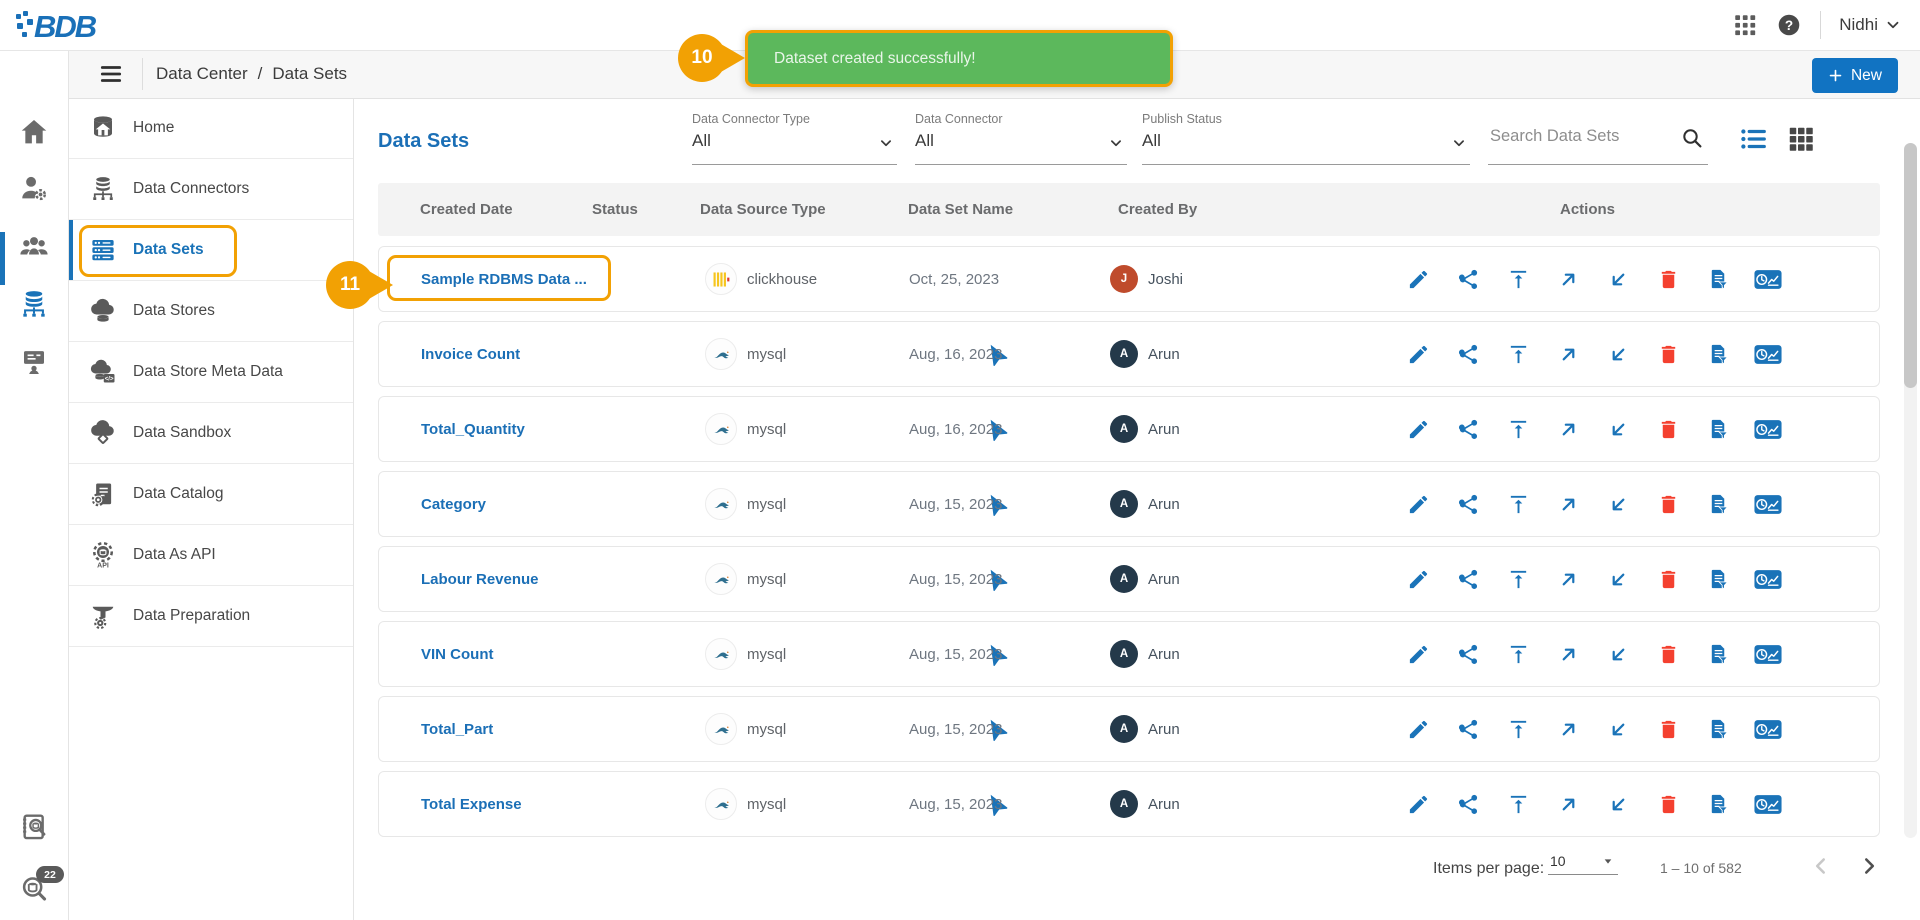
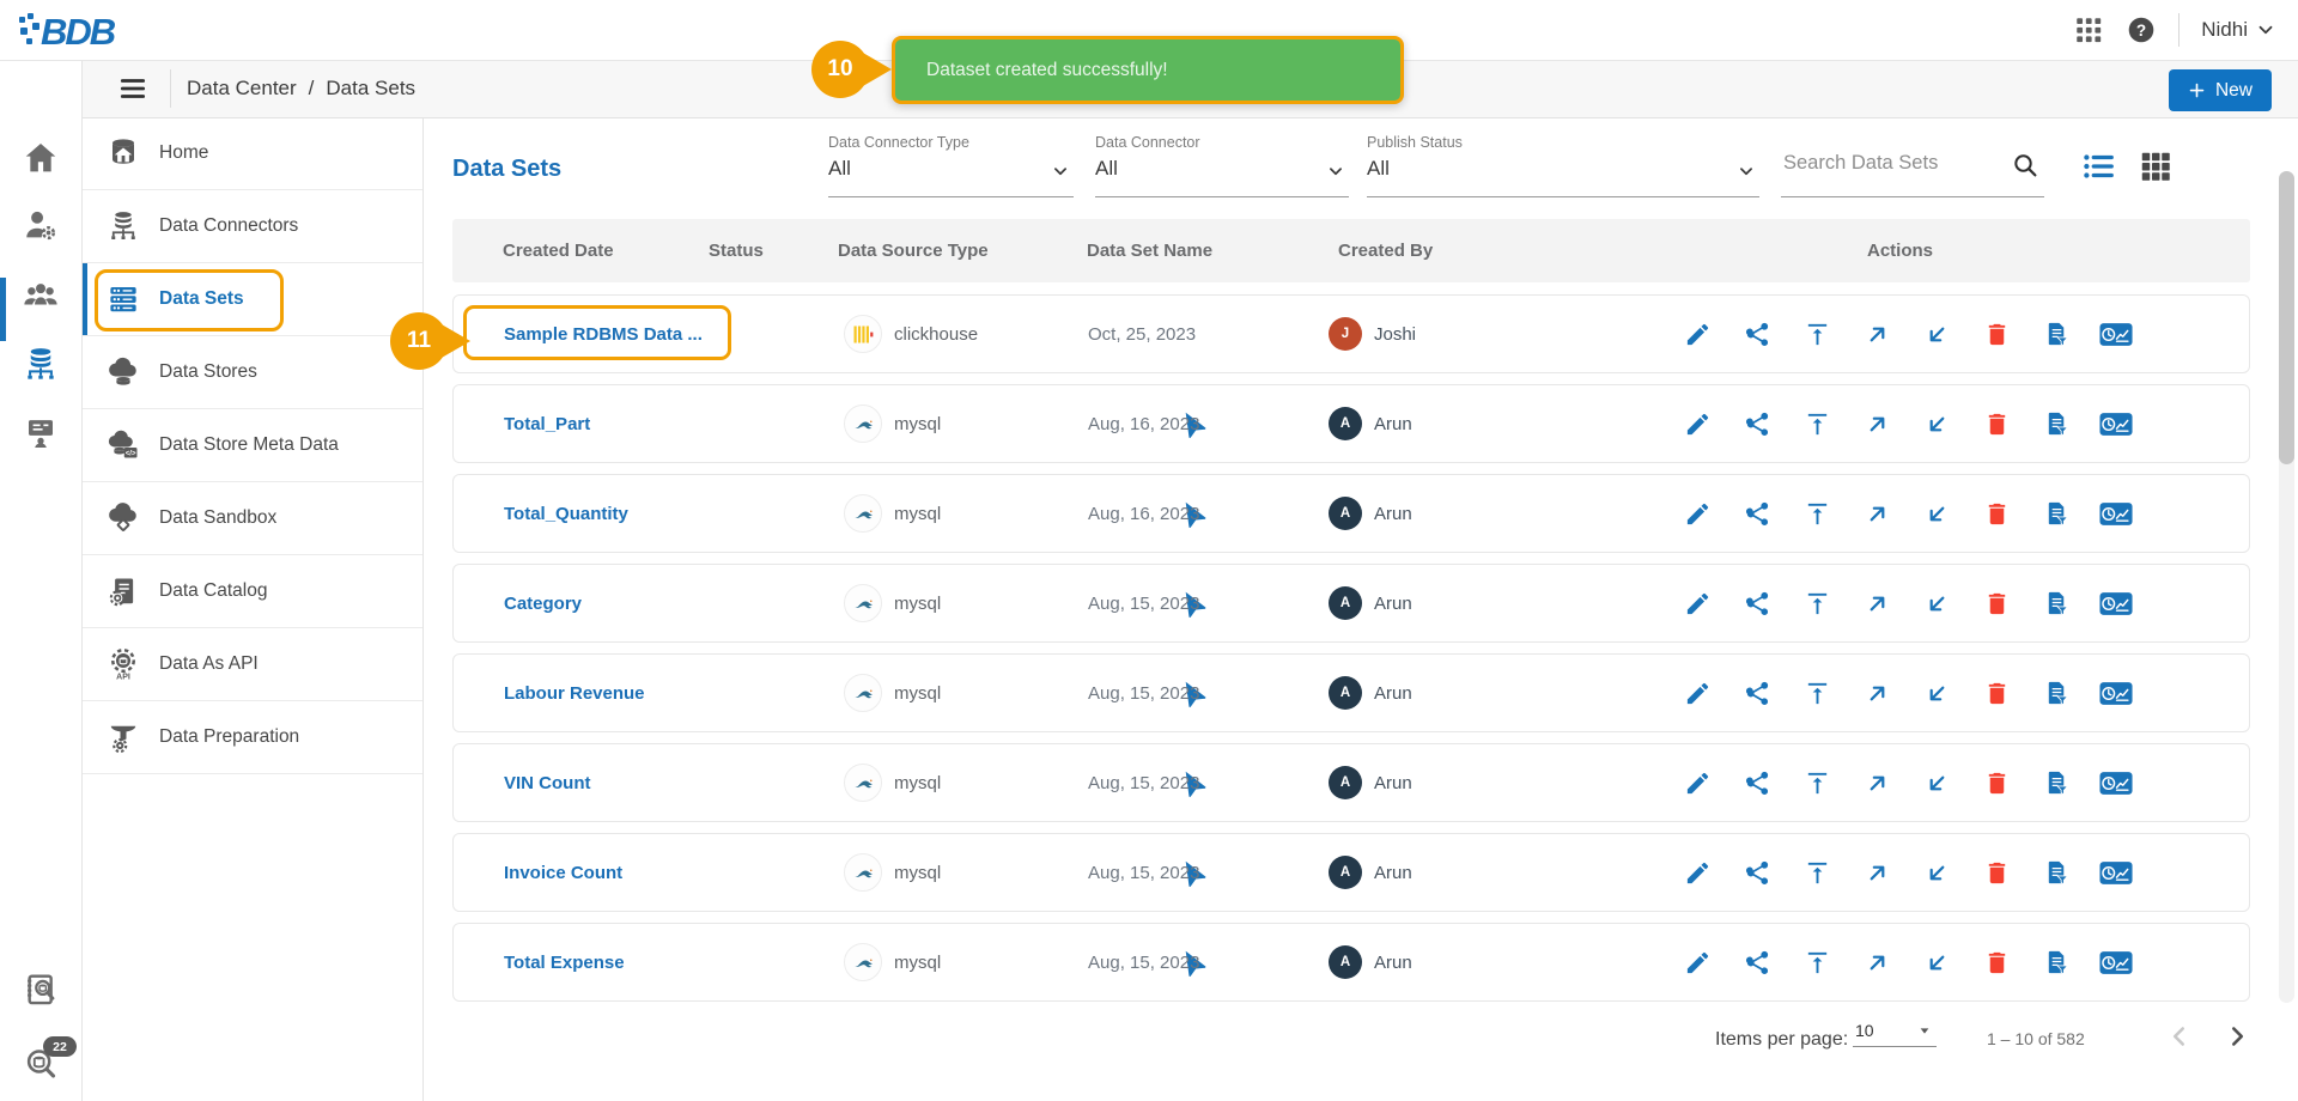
  BDB
  ?
  Nidhi
  Data Center
  /
  Data Sets
  New
  22
  Home
  Data Connectors
  Data Stores
  Data Store Meta Data
  Data Sandbox
  Data Catalog
  Data As API
  Data Preparation
  Data Sets
  Data Connector Type
  All
  Data Connector
  All
  Publish Status
  All
  Search Data Sets
  Created Date
  Status
  Data Source Type
  Data Set Name
  Created By
  Actions
  Sample RDBMS Data ...
  clickhouse
  Oct, 25, 2023
  J
  Joshi
- Invoice Count
+ Total_Part
  mysql
  Aug, 16, 2023
  A
  Arun
  Total_Quantity
  mysql
  Aug, 16, 2023
  A
  Arun
  Category
  mysql
  Aug, 15, 2023
  A
  Arun
  Labour Revenue
  mysql
  Aug, 15, 2023
  A
  Arun
  VIN Count
  mysql
  Aug, 15, 2023
  A
  Arun
- Total_Part
+ Invoice Count
  mysql
  Aug, 15, 2023
  A
  Arun
  Total Expense
  mysql
  Aug, 15, 2023
  A
  Arun
  Items per page:
  10
  1 – 10 of 582
  Dataset created successfully!
  10
  11
